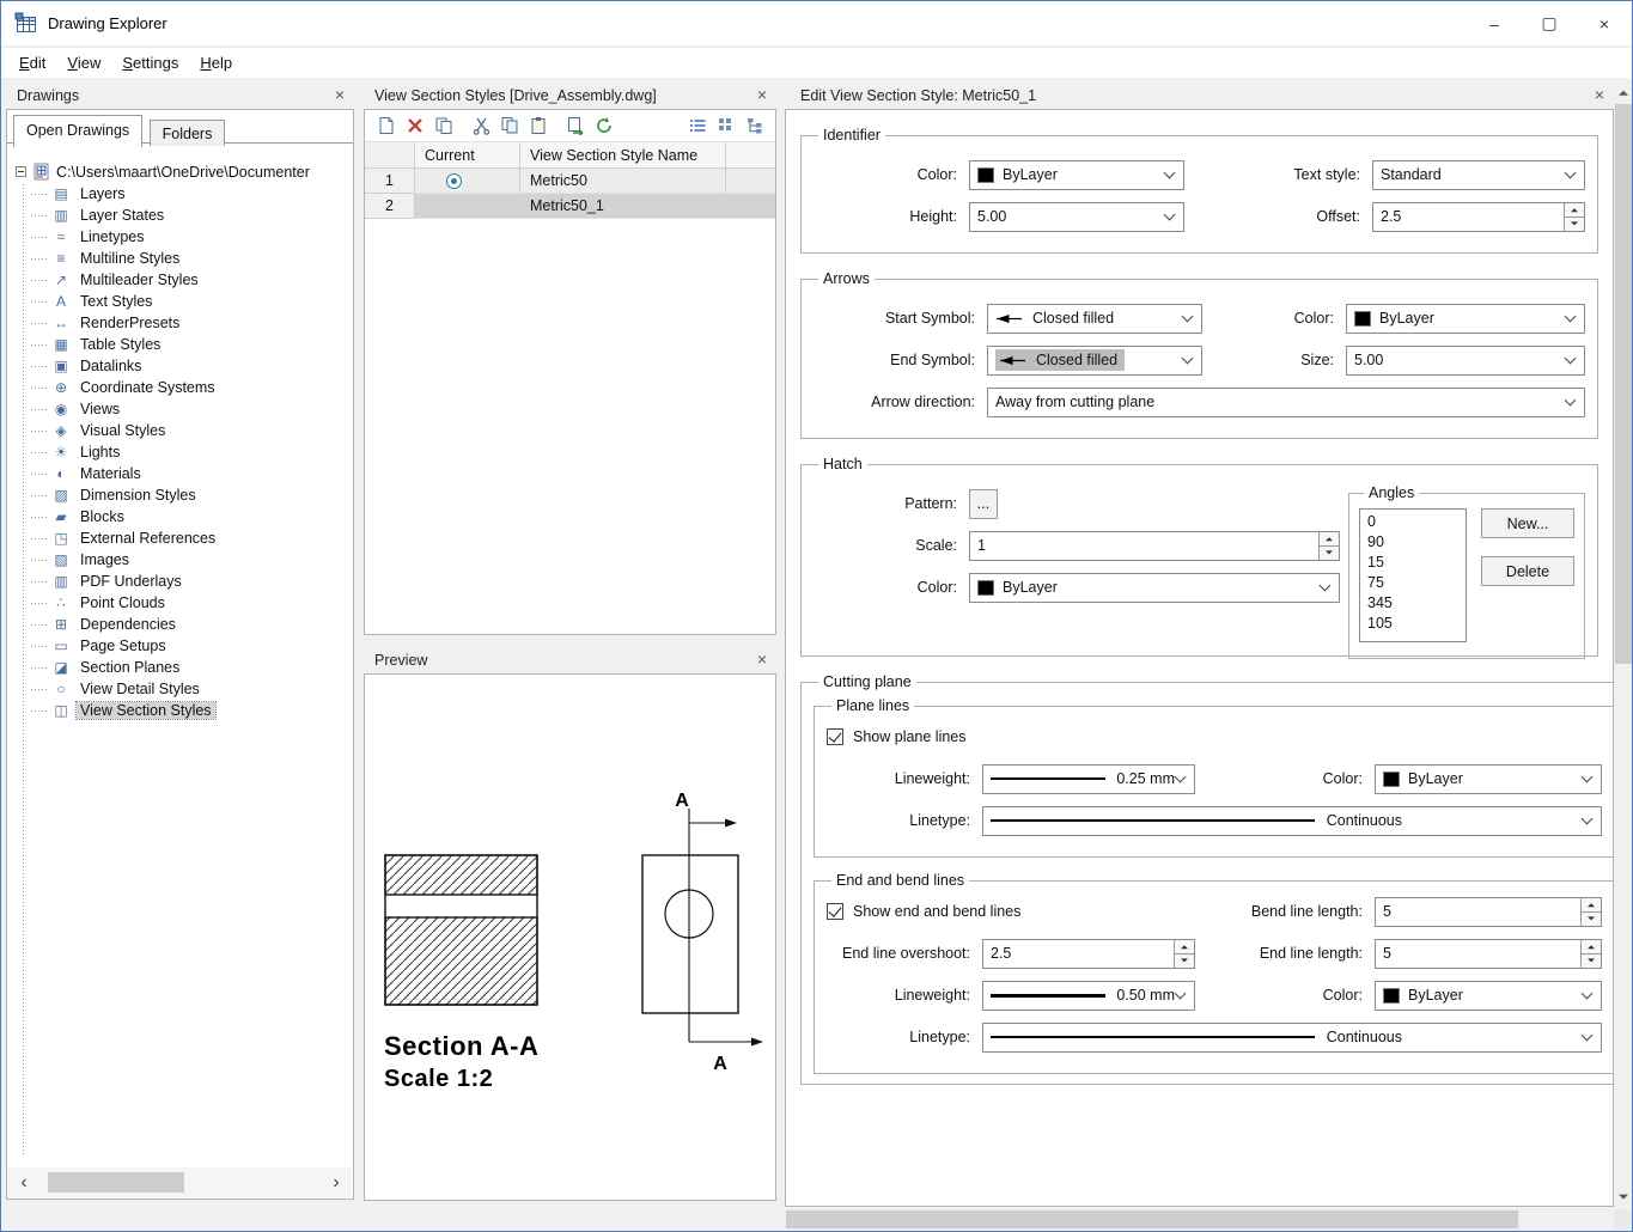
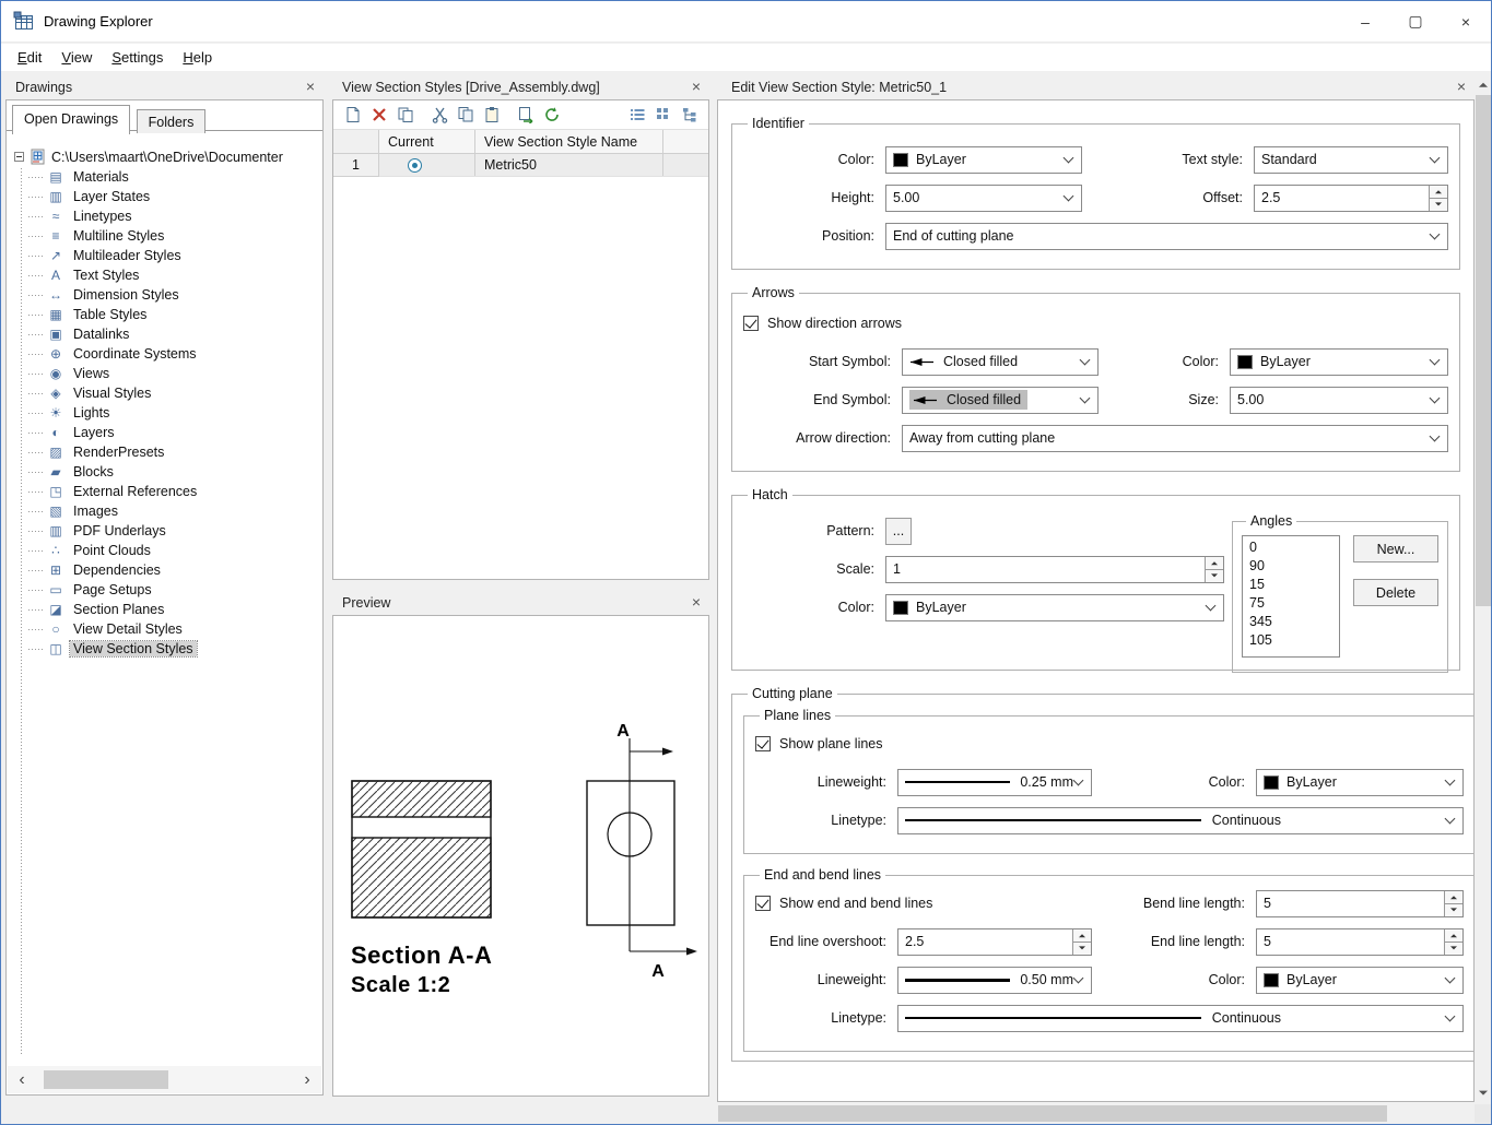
  Drawing Explorer
  –
  ▢
  ×
  Edit
  View
  Settings
  Help
  Drawings
  ×
  Open Drawings Folders
  C:\Users\maart\OneDrive\Documenter
  ▤
- Layers
+ Materials
  ▥
  Layer States
  ≈
  Linetypes
  ≡
  Multiline Styles
  ↗
  Multileader Styles
  A
  Text Styles
  ↔
- RenderPresets
+ Dimension Styles
  ▦
  Table Styles
  ▣
  Datalinks
  ⊕
  Coordinate Systems
  ◉
  Views
  ◈
  Visual Styles
  ☀
  Lights
  ◐
- Materials
+ Layers
  ▨
- Dimension Styles
+ RenderPresets
  ▰
  Blocks
  ◳
  External References
  ▧
  Images
  ▥
  PDF Underlays
  ∴
  Point Clouds
  ⊞
  Dependencies
  ▭
  Page Setups
  ◪
  Section Planes
  ○
  View Detail Styles
  ◫
  View Section Styles
  ‹
  ›
  View Section Styles [Drive_Assembly.dwg]
  ×
  Current
  View Section Style Name
  1
  Metric50
- 2
- Metric50_1
  Preview
  ×
  A
  A
  Section A-A
  Scale 1:2
  Edit View Section Style: Metric50_1
  ×
  Identifier
  Color:
  ByLayer
  Text style:
  Standard
  Height:
  5.00
  Offset:
  2.5
+ Position:
+ End of cutting plane
  Arrows
+ Show direction arrows
  Start Symbol:
  Closed filled
  Color:
  ByLayer
  End Symbol:
  Closed filled
  Size:
  5.00
  Arrow direction:
  Away from cutting plane
  Hatch
  Pattern:
  ...
  Scale:
  1
  Color:
  ByLayer
  Angles
  0
  90
  15
  75
  345
  105
  New...
  Delete
  Cutting plane
  Plane lines
  Show plane lines
  Lineweight:
  0.25 mm
  Color:
  ByLayer
  Linetype:
  Continuous
  End and bend lines
  Show end and bend lines
  Bend line length:
  5
  End line overshoot:
  2.5
  End line length:
  5
  Lineweight:
  0.50 mm
  Color:
  ByLayer
  Linetype:
  Continuous
